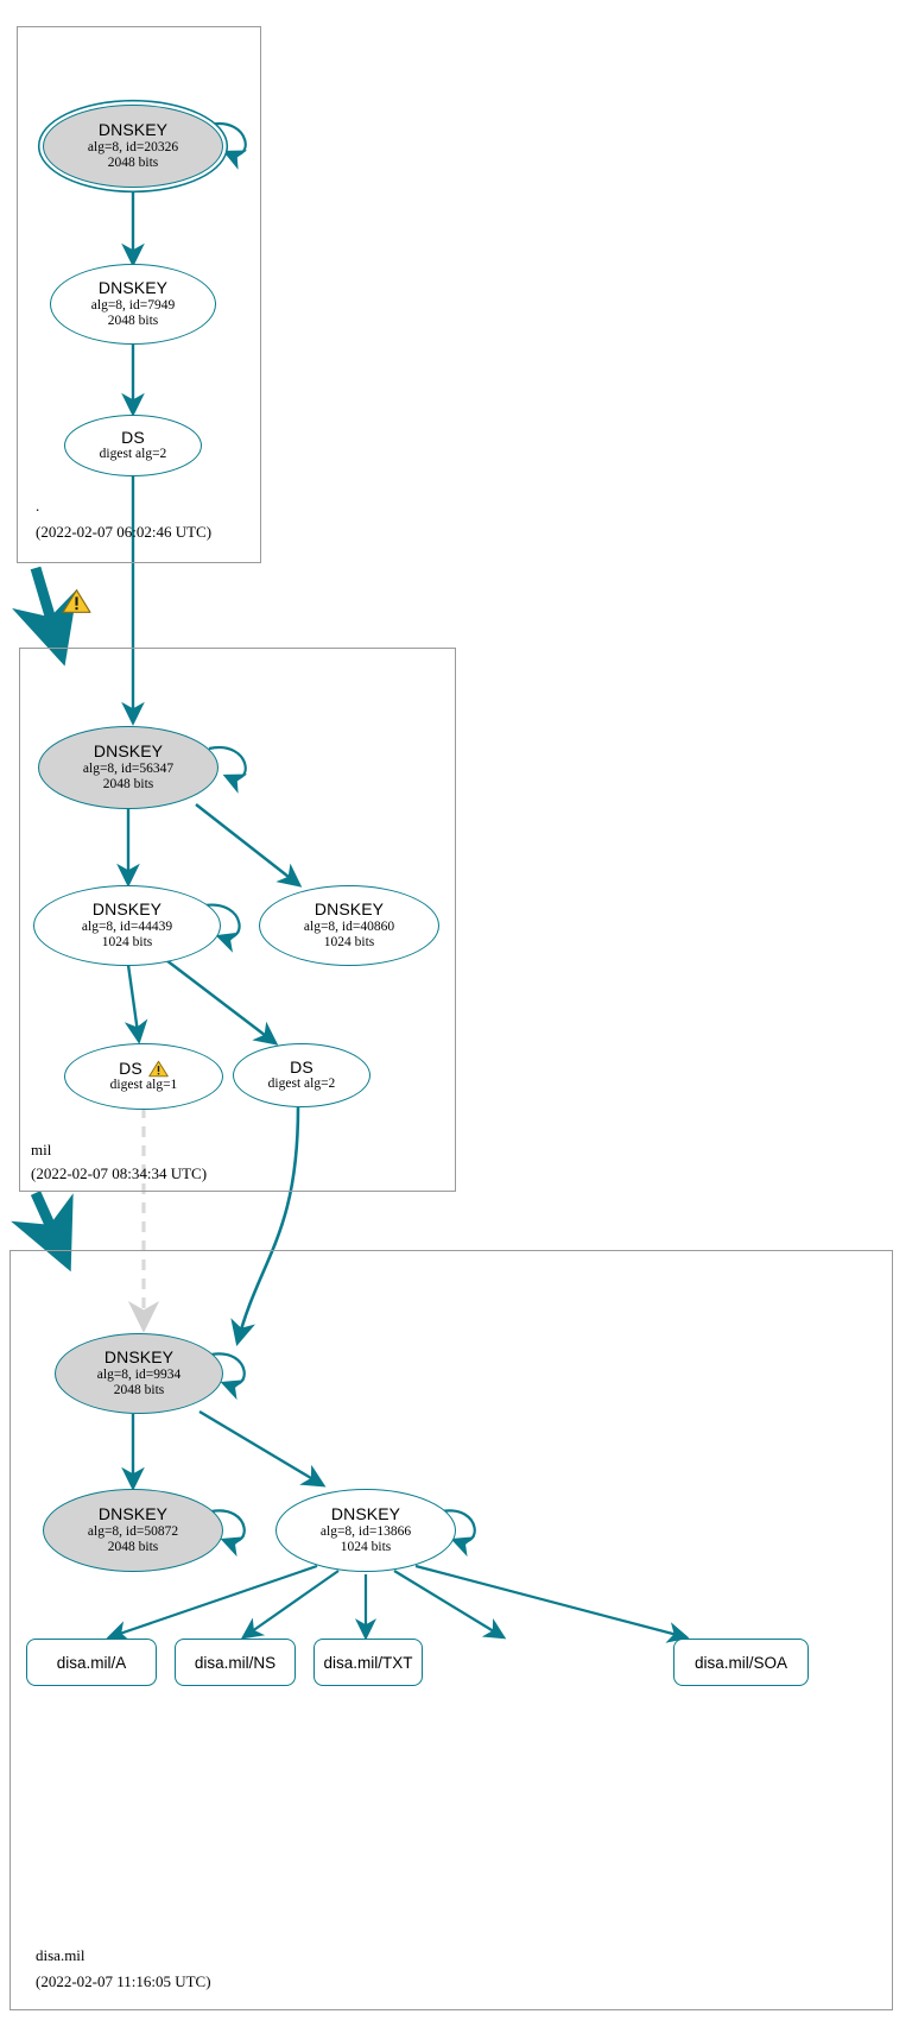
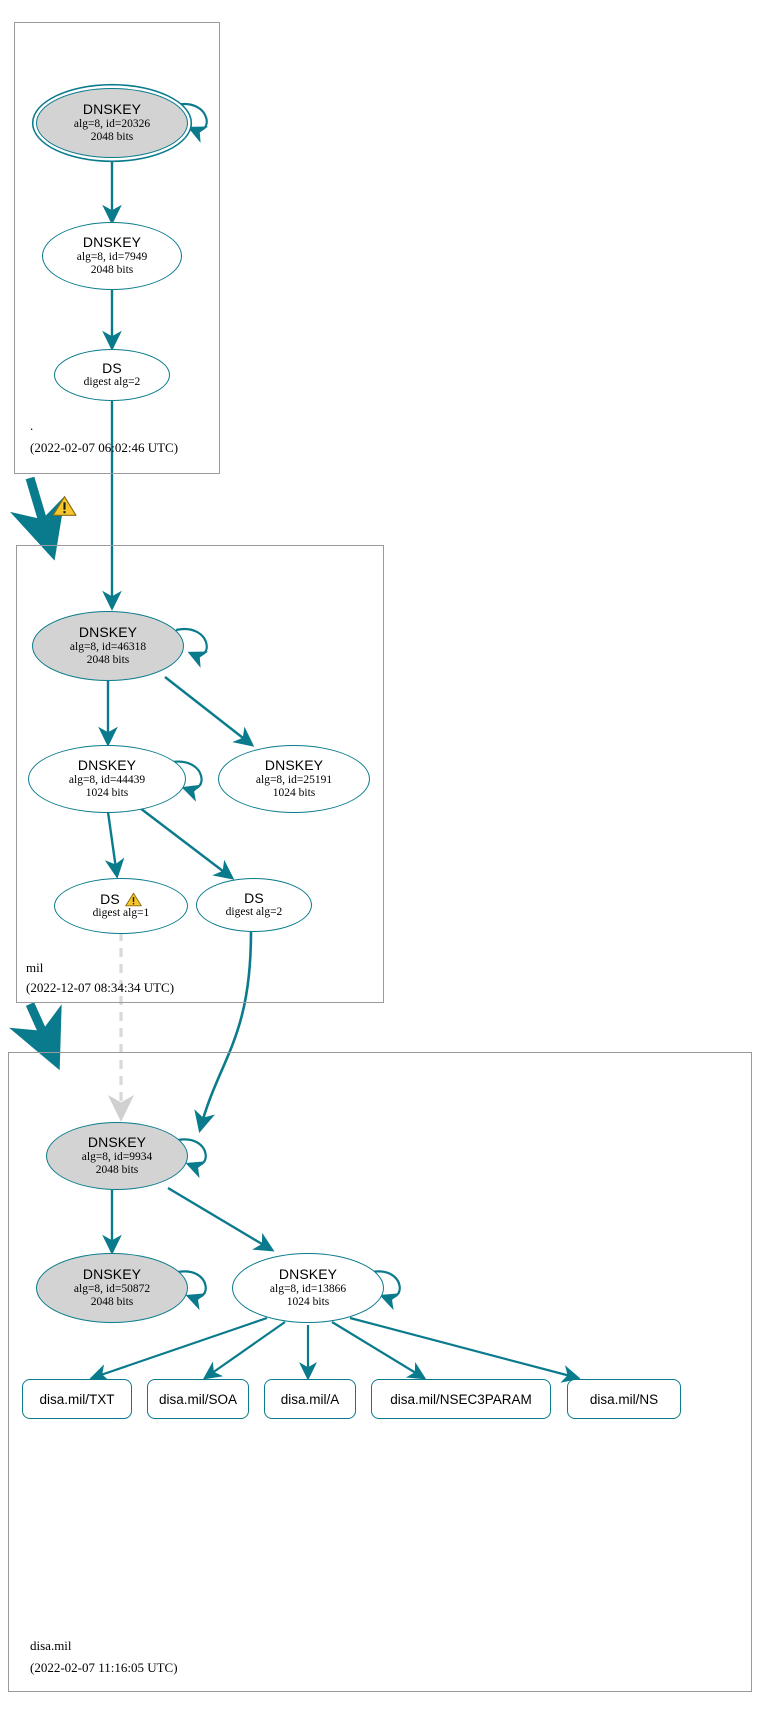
  .
  (2022-02-07 06:02:46 UTC)
  mil
- (2022-02-07 08:34:34 UTC)
+ (2022-12-07 08:34:34 UTC)
  disa.mil
  (2022-02-07 11:16:05 UTC)
  DNSKEY
  alg=8, id=20326
  2048 bits
  DNSKEY
  alg=8, id=7949
  2048 bits
  DS
  digest alg=2
  DNSKEY
- alg=8, id=56347
+ alg=8, id=46318
  2048 bits
  DNSKEY
  alg=8, id=44439
  1024 bits
  DNSKEY
- alg=8, id=40860
+ alg=8, id=25191
  1024 bits
  DS
  digest alg=1
  DS
  digest alg=2
  DNSKEY
  alg=8, id=9934
  2048 bits
  DNSKEY
  alg=8, id=50872
  2048 bits
  DNSKEY
  alg=8, id=13866
  1024 bits
- disa.mil/A
+ disa.mil/TXT
- disa.mil/NS
+ disa.mil/SOA
- disa.mil/TXT
+ disa.mil/A
+ disa.mil/NSEC3PARAM
- disa.mil/SOA
+ disa.mil/NS
